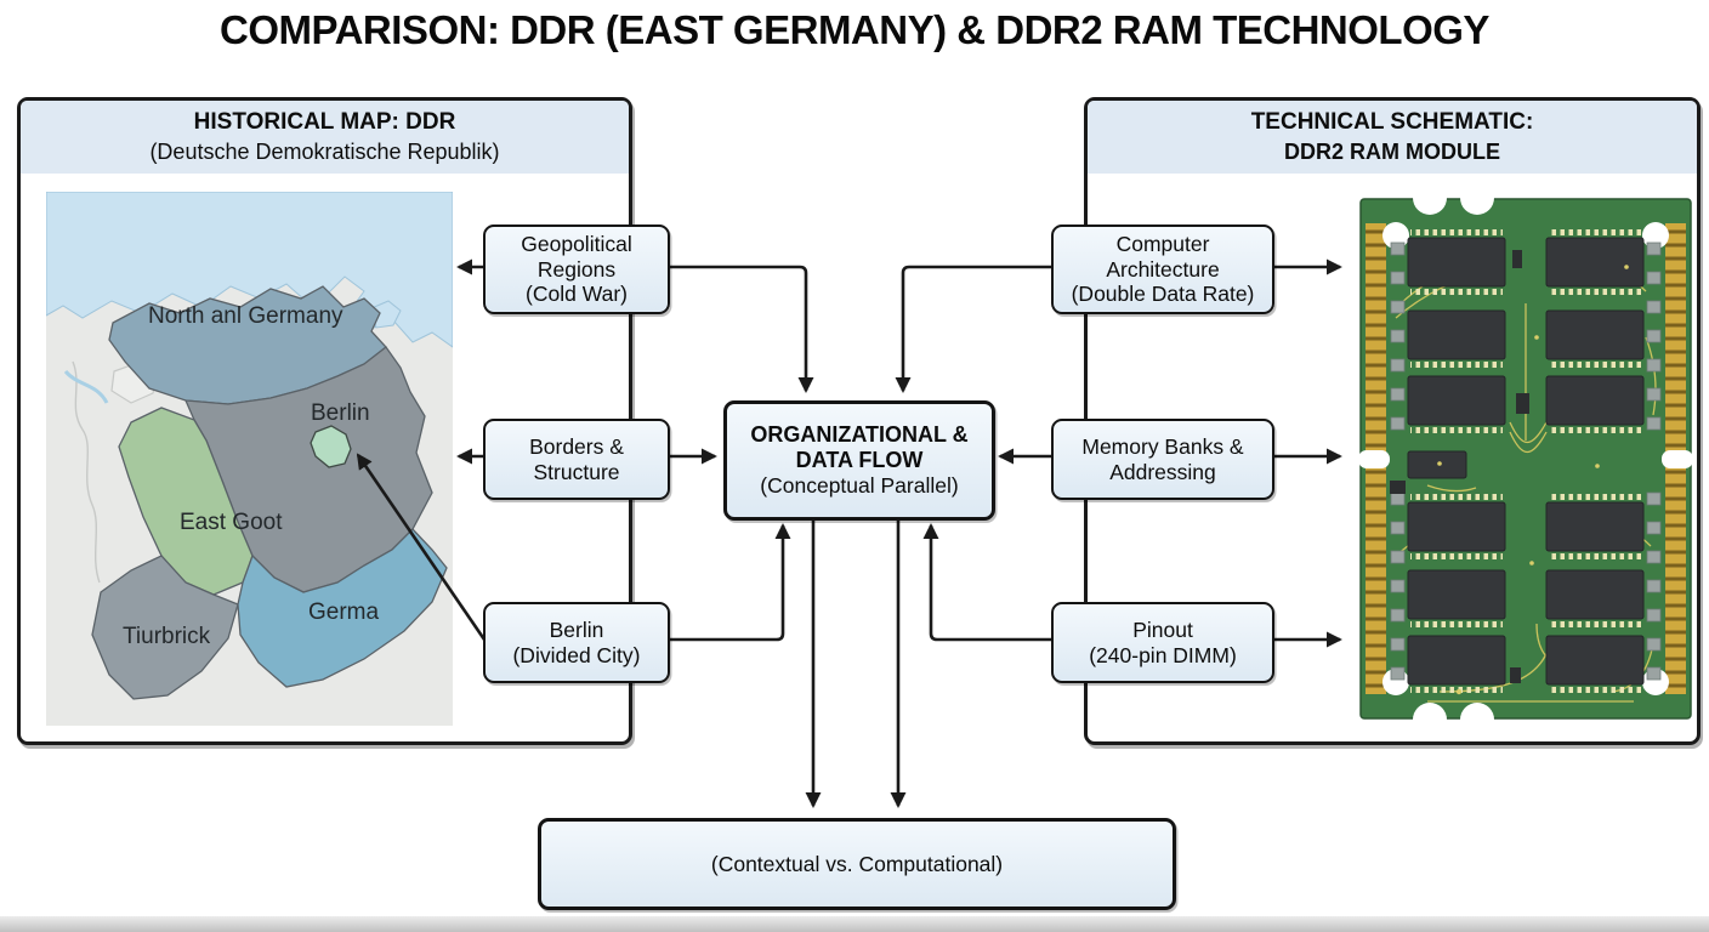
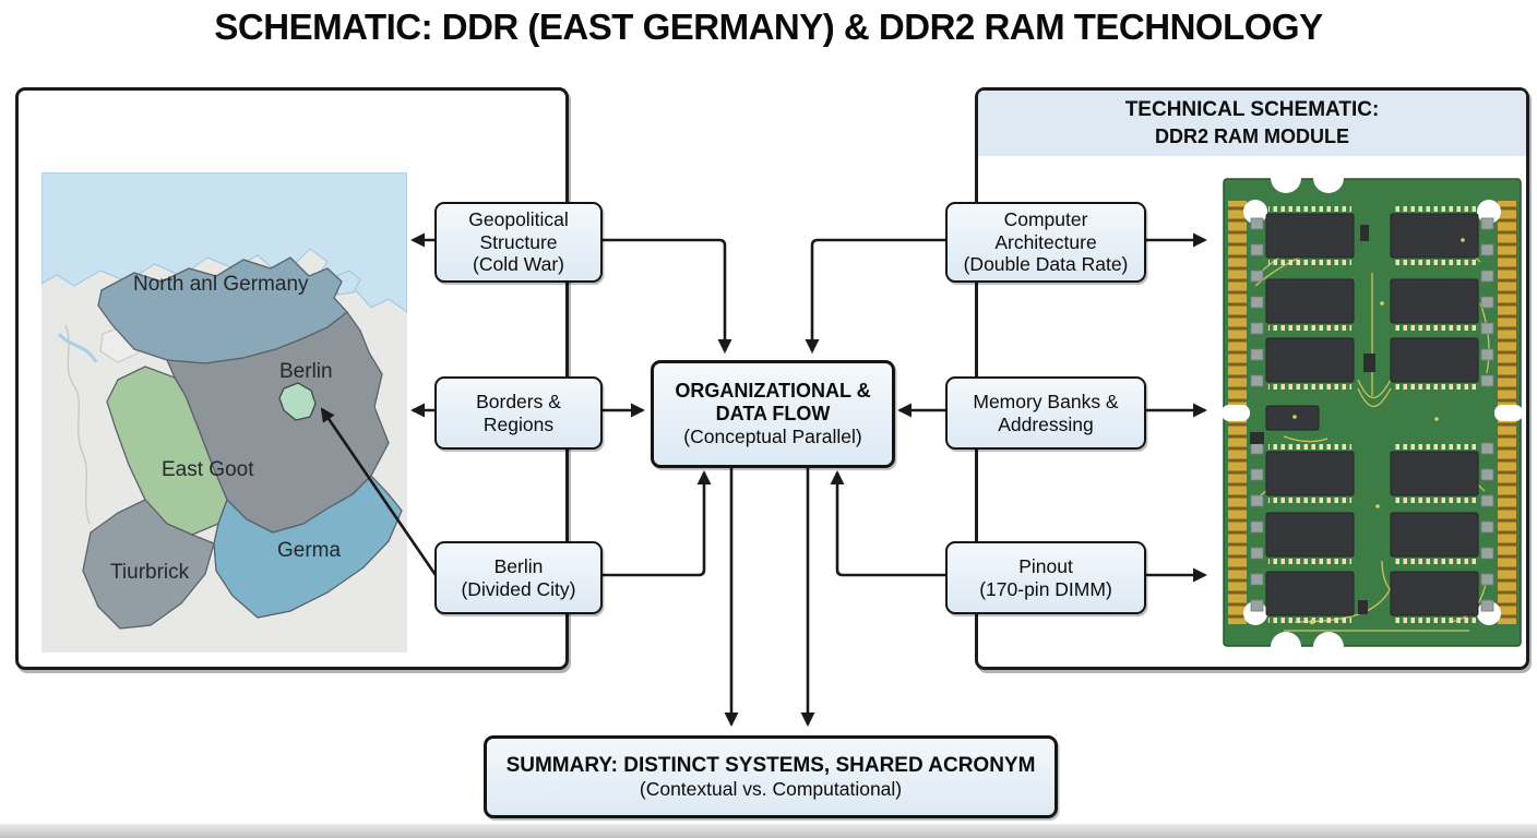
- COMPARISON: DDR (EAST GERMANY) & DDR2 RAM TECHNOLOGY
+ SCHEMATIC: DDR (EAST GERMANY) & DDR2 RAM TECHNOLOGY
- HISTORICAL MAP: DDR
- (Deutsche Demokratische Republik)
  North anl Germany
  Berlin
  East Goot
  Germa
  Tiurbrick
  TECHNICAL SCHEMATIC:
  DDR2 RAM MODULE
  Geopolitical
- Regions
+ Structure
  (Cold War)
  Borders &
- Structure
+ Regions
  Berlin
  (Divided City)
  Computer
  Architecture
  (Double Data Rate)
  Memory Banks &
  Addressing
  Pinout
- (240-pin DIMM)
+ (170-pin DIMM)
  ORGANIZATIONAL &
  DATA FLOW
  (Conceptual Parallel)
+ SUMMARY: DISTINCT SYSTEMS, SHARED ACRONYM
  (Contextual vs. Computational)
